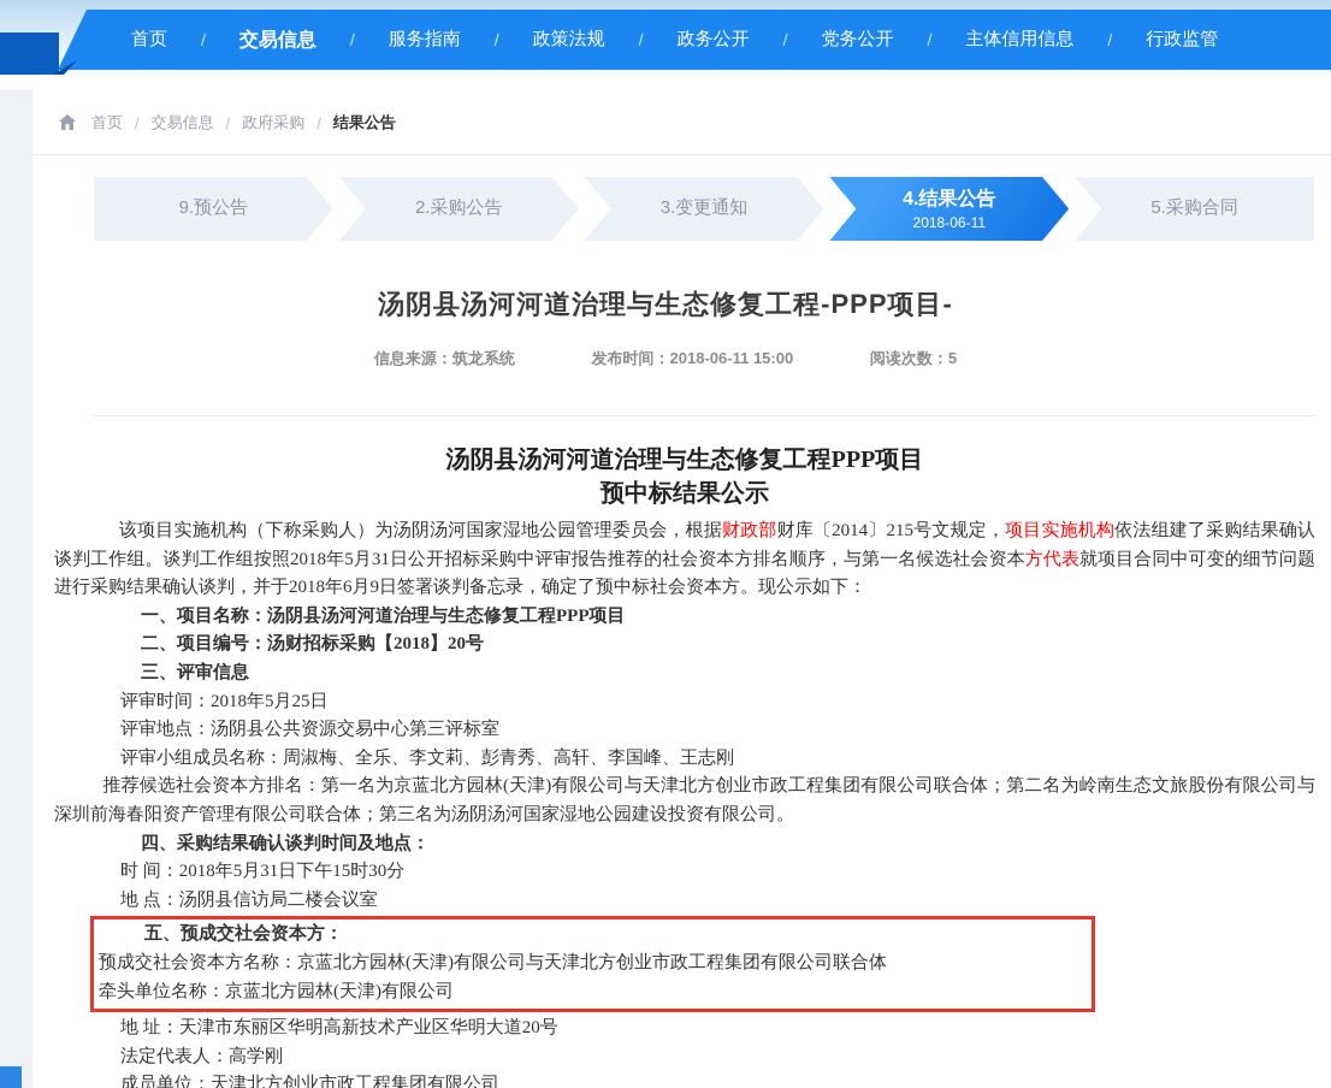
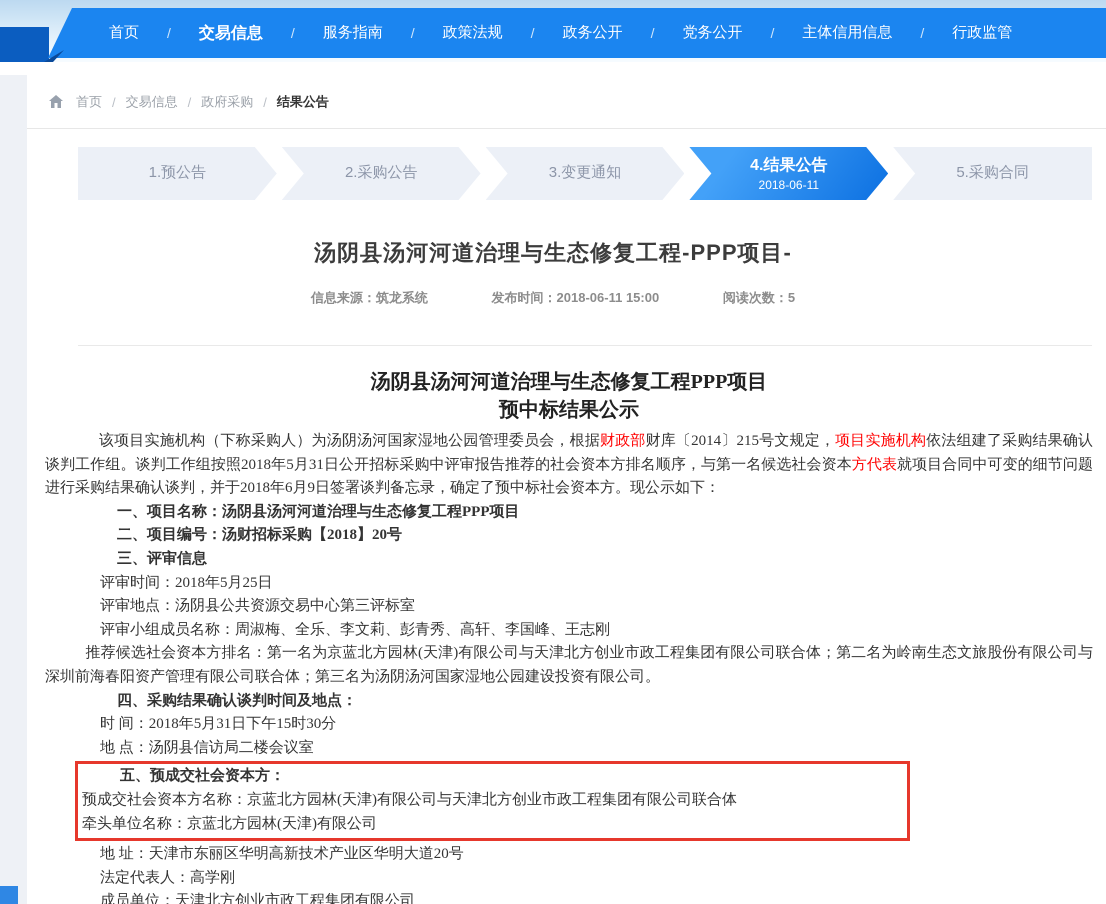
  首页
  /
  交易信息
  /
  服务指南
  /
  政策法规
  /
  政务公开
  /
  党务公开
  /
  主体信用信息
  /
  行政监管
  首页
  /
  交易信息
  /
  政府采购
  /
  结果公告
- 9.预公告
+ 1.预公告
  2.采购公告
  3.变更通知
  4.结果公告
  2018-06-11
  5.采购合同
  汤阴县汤河河道治理与生态修复工程-PPP项目-
  信息来源：筑龙系统 发布时间：2018-06-11 15:00 阅读次数：5
  汤阴县汤河河道治理与生态修复工程PPP项目
  预中标结果公示
  该项目实施机构（下称采购人）为汤阴汤河国家湿地公园管理委员会，根据财政部财库〔2014〕215号文规定，项目实施机构依法组建了采购结果确认谈判工作组。谈判工作组按照2018年5月31日公开招标采购中评审报告推荐的社会资本方排名顺序，与第一名候选社会资本方代表就项目合同中可变的细节问题进行采购结果确认谈判，并于2018年6月9日签署谈判备忘录，确定了预中标社会资本方。现公示如下：
  一、项目名称：汤阴县汤河河道治理与生态修复工程PPP项目
  二、项目编号：汤财招标采购【2018】20号
  三、评审信息
  评审时间：2018年5月25日
  评审地点：汤阴县公共资源交易中心第三评标室
  评审小组成员名称：周淑梅、全乐、李文莉、彭青秀、高轩、李国峰、王志刚
  推荐候选社会资本方排名：第一名为京蓝北方园林(天津)有限公司与天津北方创业市政工程集团有限公司联合体；第二名为岭南生态文旅股份有限公司与深圳前海春阳资产管理有限公司联合体；第三名为汤阴汤河国家湿地公园建设投资有限公司。
  四、采购结果确认谈判时间及地点：
  时 间：2018年5月31日下午15时30分
  地 点：汤阴县信访局二楼会议室
  五、预成交社会资本方：
  预成交社会资本方名称：京蓝北方园林(天津)有限公司与天津北方创业市政工程集团有限公司联合体
  牵头单位名称：京蓝北方园林(天津)有限公司
  地 址：天津市东丽区华明高新技术产业区华明大道20号
  法定代表人：高学刚
  成员单位：天津北方创业市政工程集团有限公司
